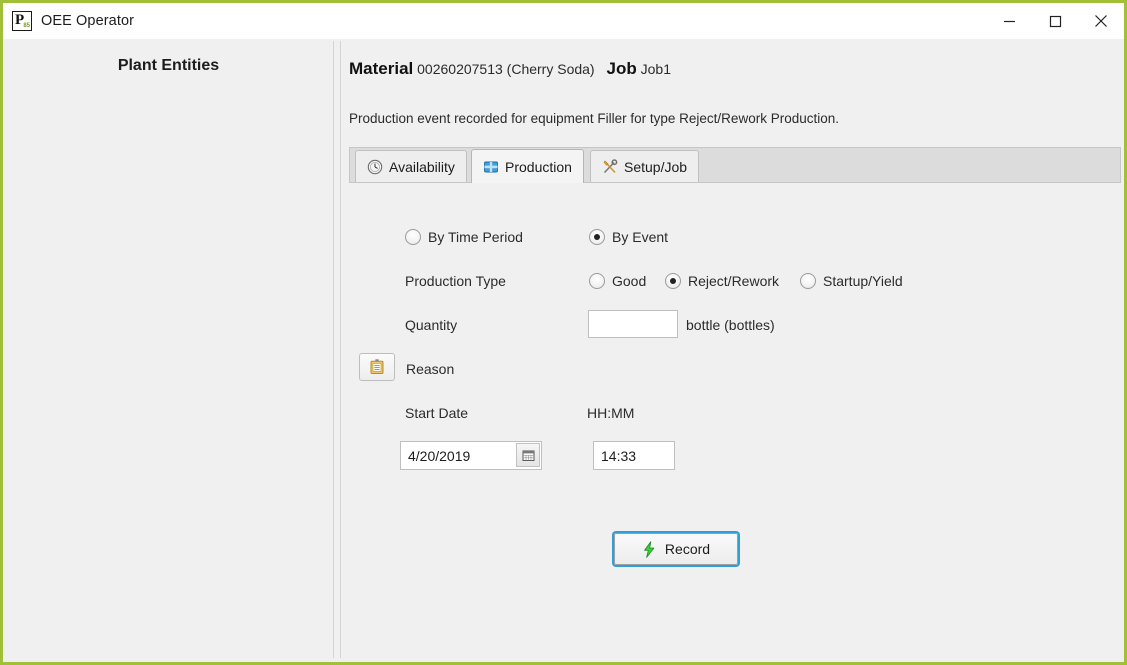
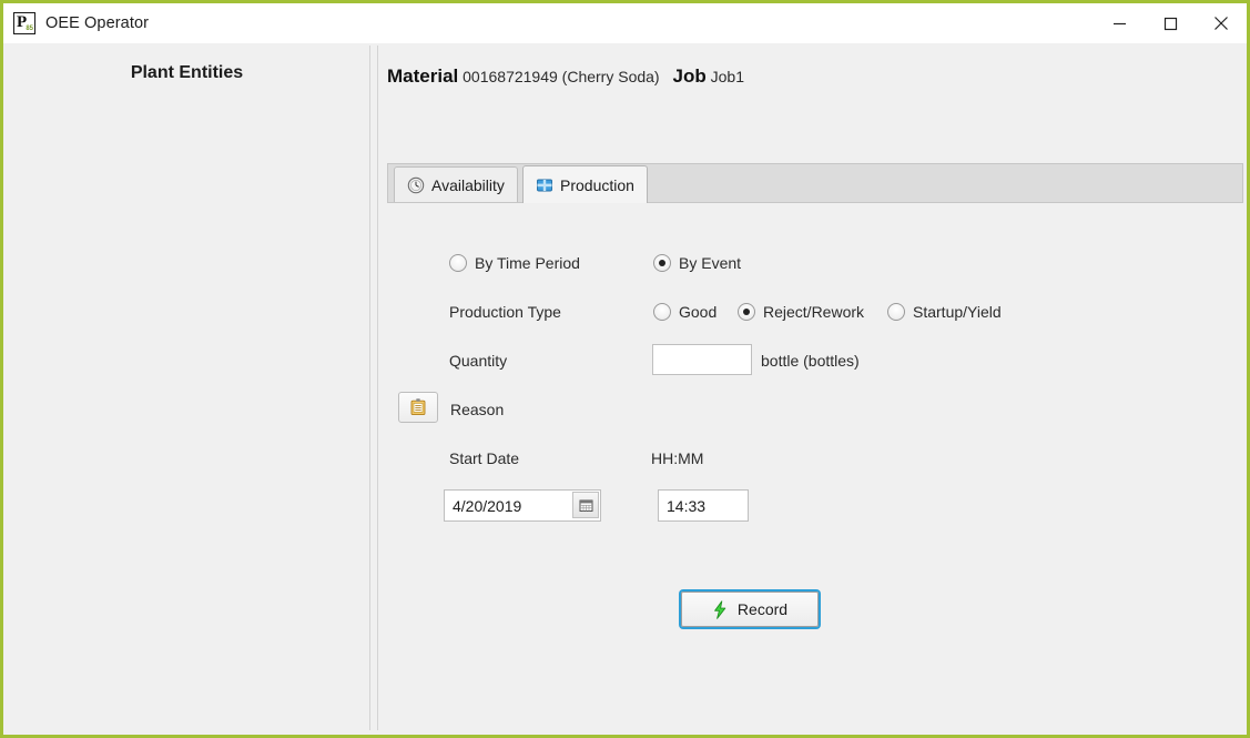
  P
  OEE Operator
  Plant Entities
- Material 00260207513 (Cherry Soda) Job Job1
+ Material 00168721949 (Cherry Soda) Job Job1
- Production event recorded for equipment Filler for type Reject/Rework Production.
  Availability
  Production
- Setup/Job
  By Time Period
  By Event
  Production Type
  Good
  Reject/Rework
  Startup/Yield
  Quantity
  bottle (bottles)
  Reason
  Start Date
  HH:MM
  4/20/2019
  14:33
  Record
